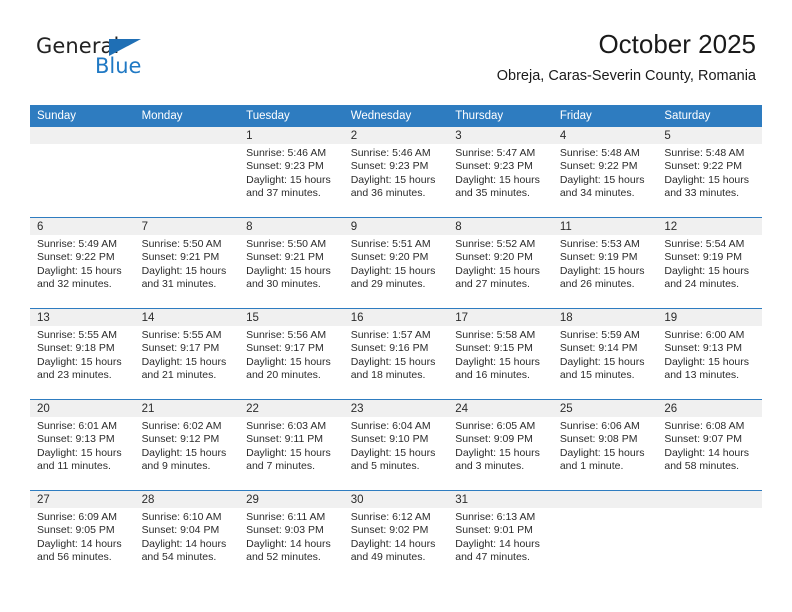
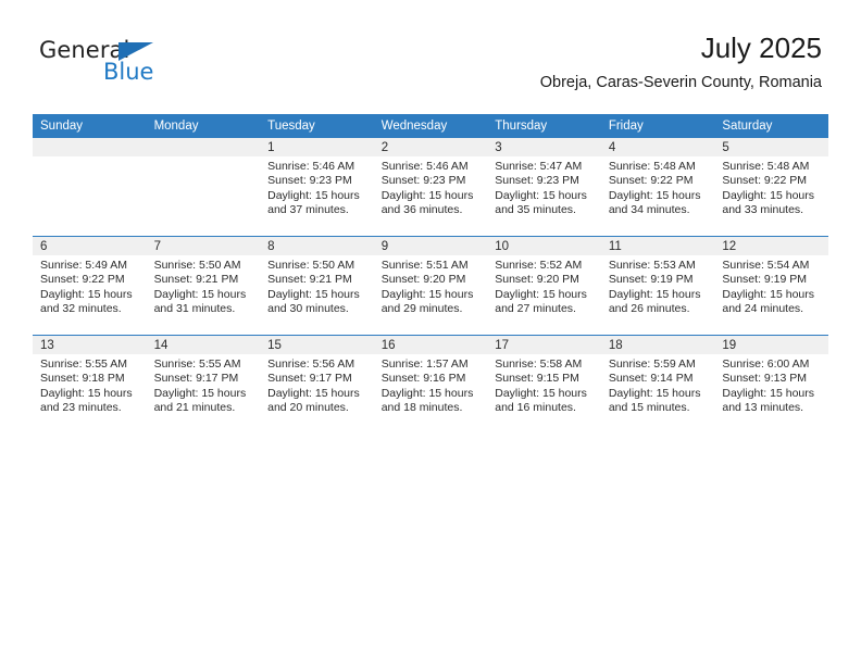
  General
  Blue
- October 2025
+ July 2025
  Obreja, Caras-Severin County, Romania
  Sunday	Monday	Tuesday	Wednesday	Thursday	Friday	Saturday
  		1Sunrise: 5:46 AMSunset: 9:23 PMDaylight: 15 hours and 37 minutes.	2Sunrise: 5:46 AMSunset: 9:23 PMDaylight: 15 hours and 36 minutes.	3Sunrise: 5:47 AMSunset: 9:23 PMDaylight: 15 hours and 35 minutes.	4Sunrise: 5:48 AMSunset: 9:22 PMDaylight: 15 hours and 34 minutes.	5Sunrise: 5:48 AMSunset: 9:22 PMDaylight: 15 hours and 33 minutes.
- 6Sunrise: 5:49 AMSunset: 9:22 PMDaylight: 15 hours and 32 minutes.	7Sunrise: 5:50 AMSunset: 9:21 PMDaylight: 15 hours and 31 minutes.	8Sunrise: 5:50 AMSunset: 9:21 PMDaylight: 15 hours and 30 minutes.	9Sunrise: 5:51 AMSunset: 9:20 PMDaylight: 15 hours and 29 minutes.	8Sunrise: 5:52 AMSunset: 9:20 PMDaylight: 15 hours and 27 minutes.	11Sunrise: 5:53 AMSunset: 9:19 PMDaylight: 15 hours and 26 minutes.	12Sunrise: 5:54 AMSunset: 9:19 PMDaylight: 15 hours and 24 minutes.
+ 6Sunrise: 5:49 AMSunset: 9:22 PMDaylight: 15 hours and 32 minutes.	7Sunrise: 5:50 AMSunset: 9:21 PMDaylight: 15 hours and 31 minutes.	8Sunrise: 5:50 AMSunset: 9:21 PMDaylight: 15 hours and 30 minutes.	9Sunrise: 5:51 AMSunset: 9:20 PMDaylight: 15 hours and 29 minutes.	10Sunrise: 5:52 AMSunset: 9:20 PMDaylight: 15 hours and 27 minutes.	11Sunrise: 5:53 AMSunset: 9:19 PMDaylight: 15 hours and 26 minutes.	12Sunrise: 5:54 AMSunset: 9:19 PMDaylight: 15 hours and 24 minutes.
  13Sunrise: 5:55 AMSunset: 9:18 PMDaylight: 15 hours and 23 minutes.	14Sunrise: 5:55 AMSunset: 9:17 PMDaylight: 15 hours and 21 minutes.	15Sunrise: 5:56 AMSunset: 9:17 PMDaylight: 15 hours and 20 minutes.	16Sunrise: 1:57 AMSunset: 9:16 PMDaylight: 15 hours and 18 minutes.	17Sunrise: 5:58 AMSunset: 9:15 PMDaylight: 15 hours and 16 minutes.	18Sunrise: 5:59 AMSunset: 9:14 PMDaylight: 15 hours and 15 minutes.	19Sunrise: 6:00 AMSunset: 9:13 PMDaylight: 15 hours and 13 minutes.
- 20Sunrise: 6:01 AMSunset: 9:13 PMDaylight: 15 hours and 11 minutes.	21Sunrise: 6:02 AMSunset: 9:12 PMDaylight: 15 hours and 9 minutes.	22Sunrise: 6:03 AMSunset: 9:11 PMDaylight: 15 hours and 7 minutes.	23Sunrise: 6:04 AMSunset: 9:10 PMDaylight: 15 hours and 5 minutes.	24Sunrise: 6:05 AMSunset: 9:09 PMDaylight: 15 hours and 3 minutes.	25Sunrise: 6:06 AMSunset: 9:08 PMDaylight: 15 hours and 1 minute.	26Sunrise: 6:08 AMSunset: 9:07 PMDaylight: 14 hours and 58 minutes.
- 27Sunrise: 6:09 AMSunset: 9:05 PMDaylight: 14 hours and 56 minutes.	28Sunrise: 6:10 AMSunset: 9:04 PMDaylight: 14 hours and 54 minutes.	29Sunrise: 6:11 AMSunset: 9:03 PMDaylight: 14 hours and 52 minutes.	30Sunrise: 6:12 AMSunset: 9:02 PMDaylight: 14 hours and 49 minutes.	31Sunrise: 6:13 AMSunset: 9:01 PMDaylight: 14 hours and 47 minutes.
